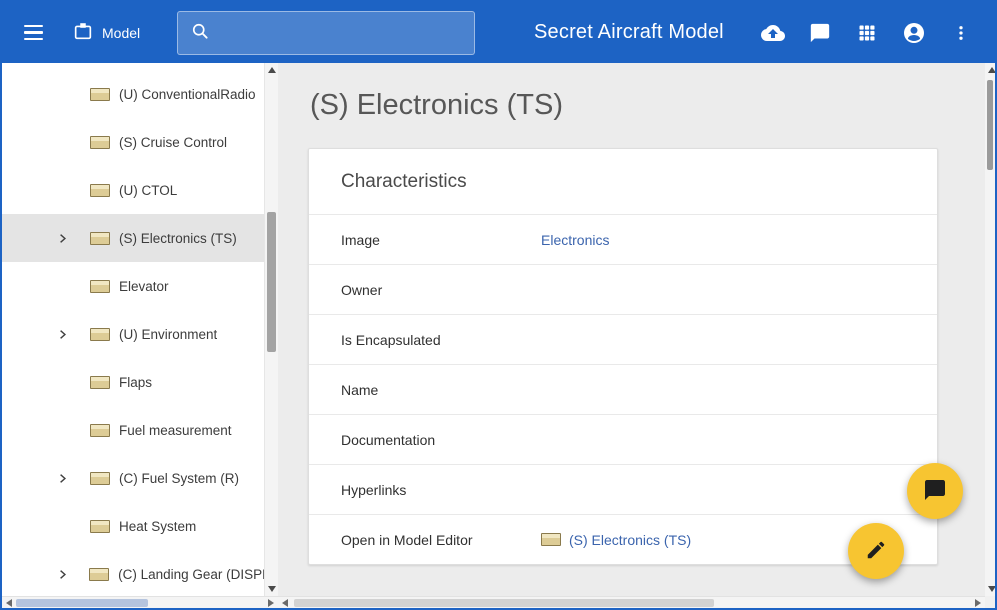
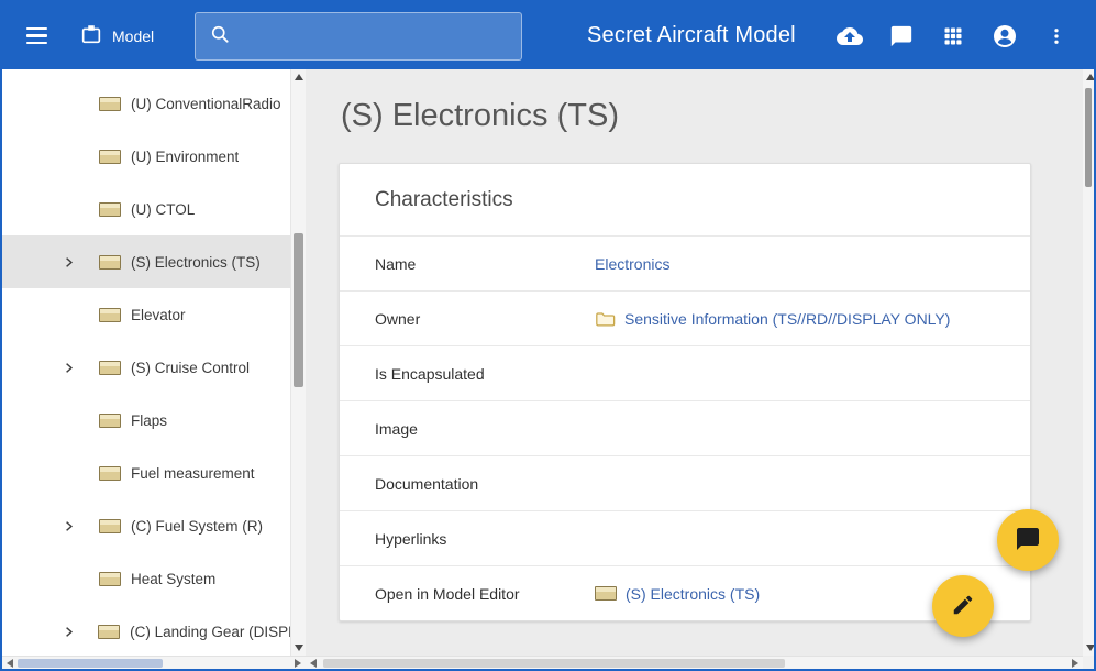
  Model
  Secret Aircraft Model
  (U) ConventionalRadio
- (S) Cruise Control
+ (U) Environment
  (U) CTOL
  (S) Electronics (TS)
  Elevator
- (U) Environment
+ (S) Cruise Control
  Flaps
  Fuel measurement
  (C) Fuel System (R)
  Heat System
  (C) Landing Gear (DISP
  (S) Electronics (TS)
  Characteristics
- Image
+ Name
  Electronics
  Owner
+ Sensitive Information (TS//RD//DISPLAY ONLY)
  Is Encapsulated
- Name
+ Image
  Documentation
  Hyperlinks
  Open in Model Editor
  (S) Electronics (TS)
